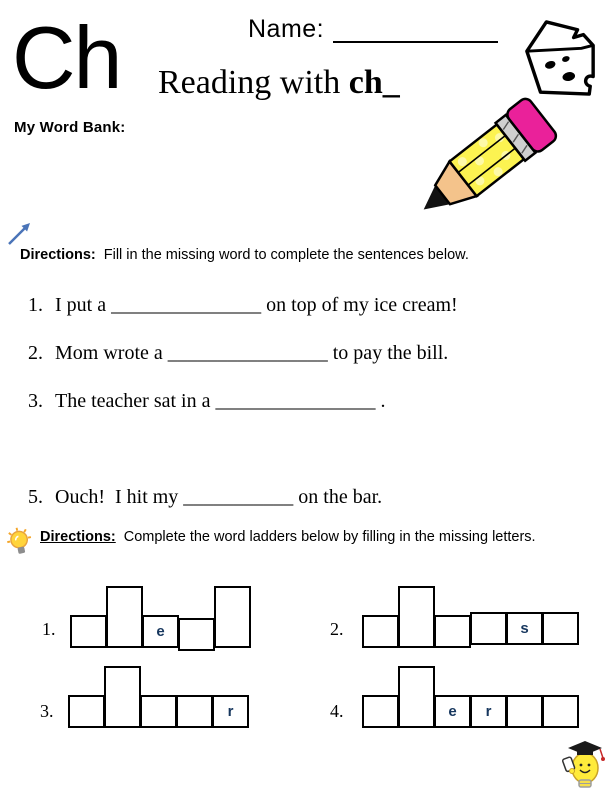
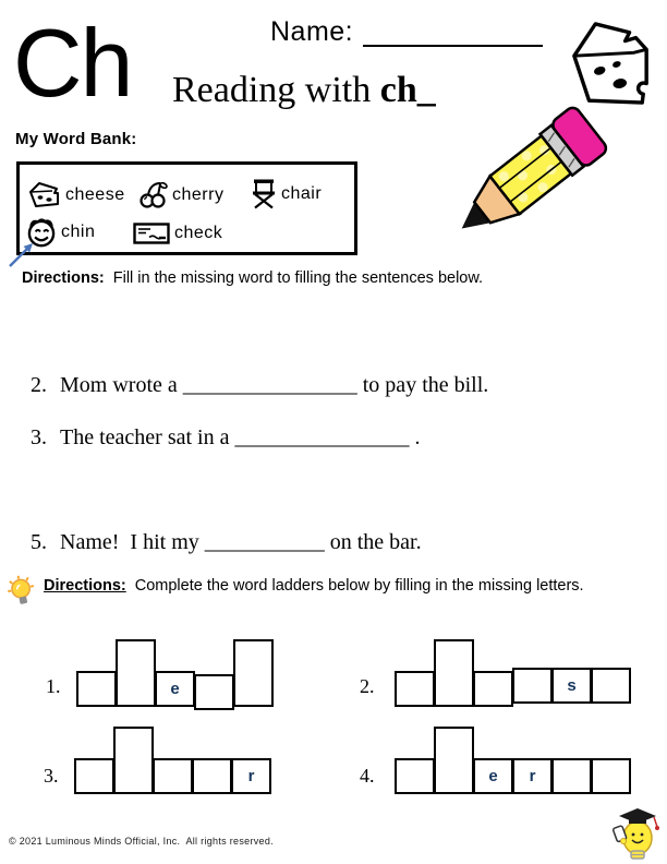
  Ch
  Name:
  Reading with ch_
  My Word Bank:
+ cheese
+ cherry
+ chair
+ chin
+ check
- Directions: Fill in the missing word to complete the sentences below.
+ Directions: Fill in the missing word to filling the sentences below.
- 1. I put a _______________ on top of my ice cream!
  2. Mom wrote a ________________ to pay the bill.
  3. The teacher sat in a ________________ .
- 5. Ouch! I hit my ___________ on the bar.
+ 5. Name! I hit my ___________ on the bar.
  Directions: Complete the word ladders below by filling in the missing letters.
  1.
  e
  2.
  s
  3.
  r
  4.
  e
  r
+ © 2021 Luminous Minds Official, Inc. All rights reserved.
